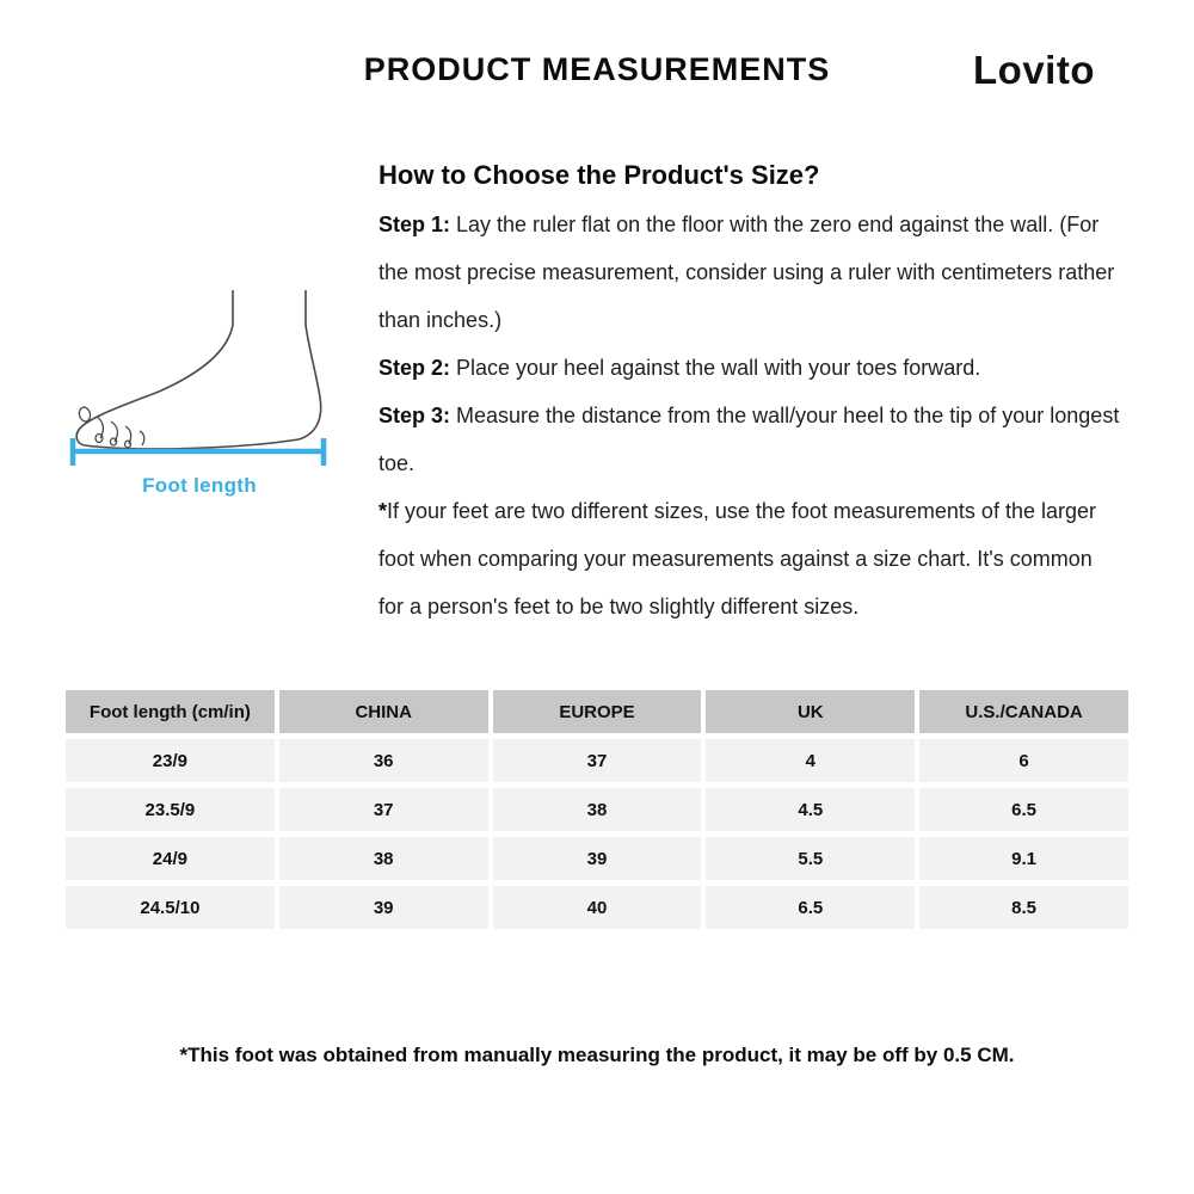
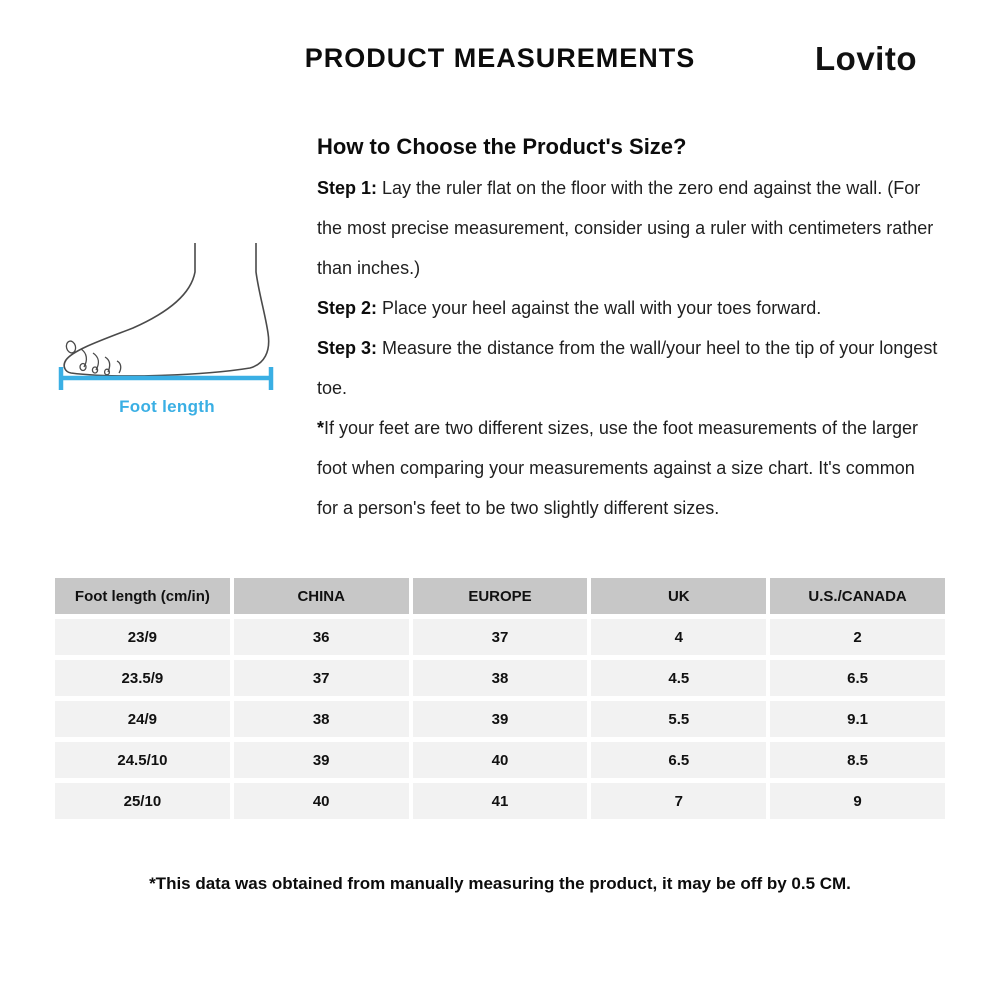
  PRODUCT MEASUREMENTS
  Lovito
  Foot length
  How to Choose the Product's Size?
  Step 1: Lay the ruler flat on the floor with the zero end against the wall. (For the most precise measurement, consider using a ruler with centimeters rather than inches.)
  Step 2: Place your heel against the wall with your toes forward.
  Step 3: Measure the distance from the wall/your heel to the tip of your longest toe.
  *If your feet are two different sizes, use the foot measurements of the larger foot when comparing your measurements against a size chart. It's common for a person's feet to be two slightly different sizes.
  Foot length (cm/in)	CHINA	EUROPE	UK	U.S./CANADA
- 23/9	36	37	4	6
+ 23/9	36	37	4	2
  23.5/9	37	38	4.5	6.5
  24/9	38	39	5.5	9.1
  24.5/10	39	40	6.5	8.5
+ 25/10	40	41	7	9
- *This foot was obtained from manually measuring the product, it may be off by 0.5 CM.
+ *This data was obtained from manually measuring the product, it may be off by 0.5 CM.
